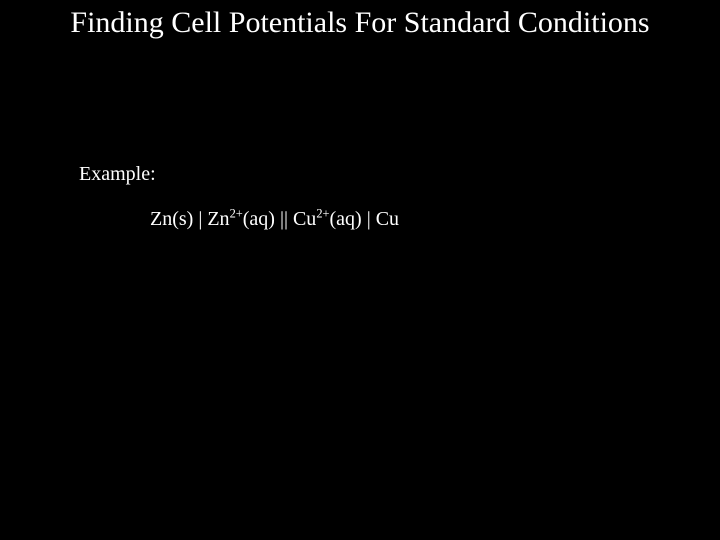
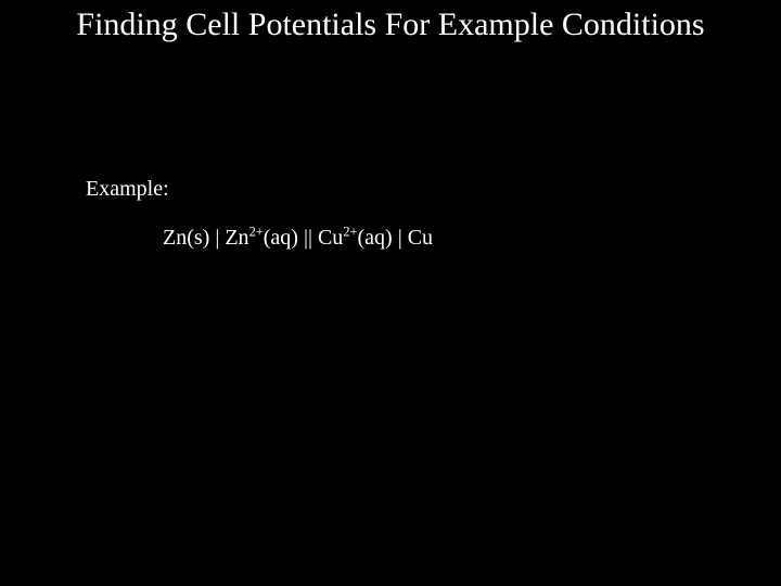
- Finding Cell Potentials For Standard Conditions
+ Finding Cell Potentials For Example Conditions
  Example:
  Zn(s) | Zn2+(aq) || Cu2+(aq) | Cu
